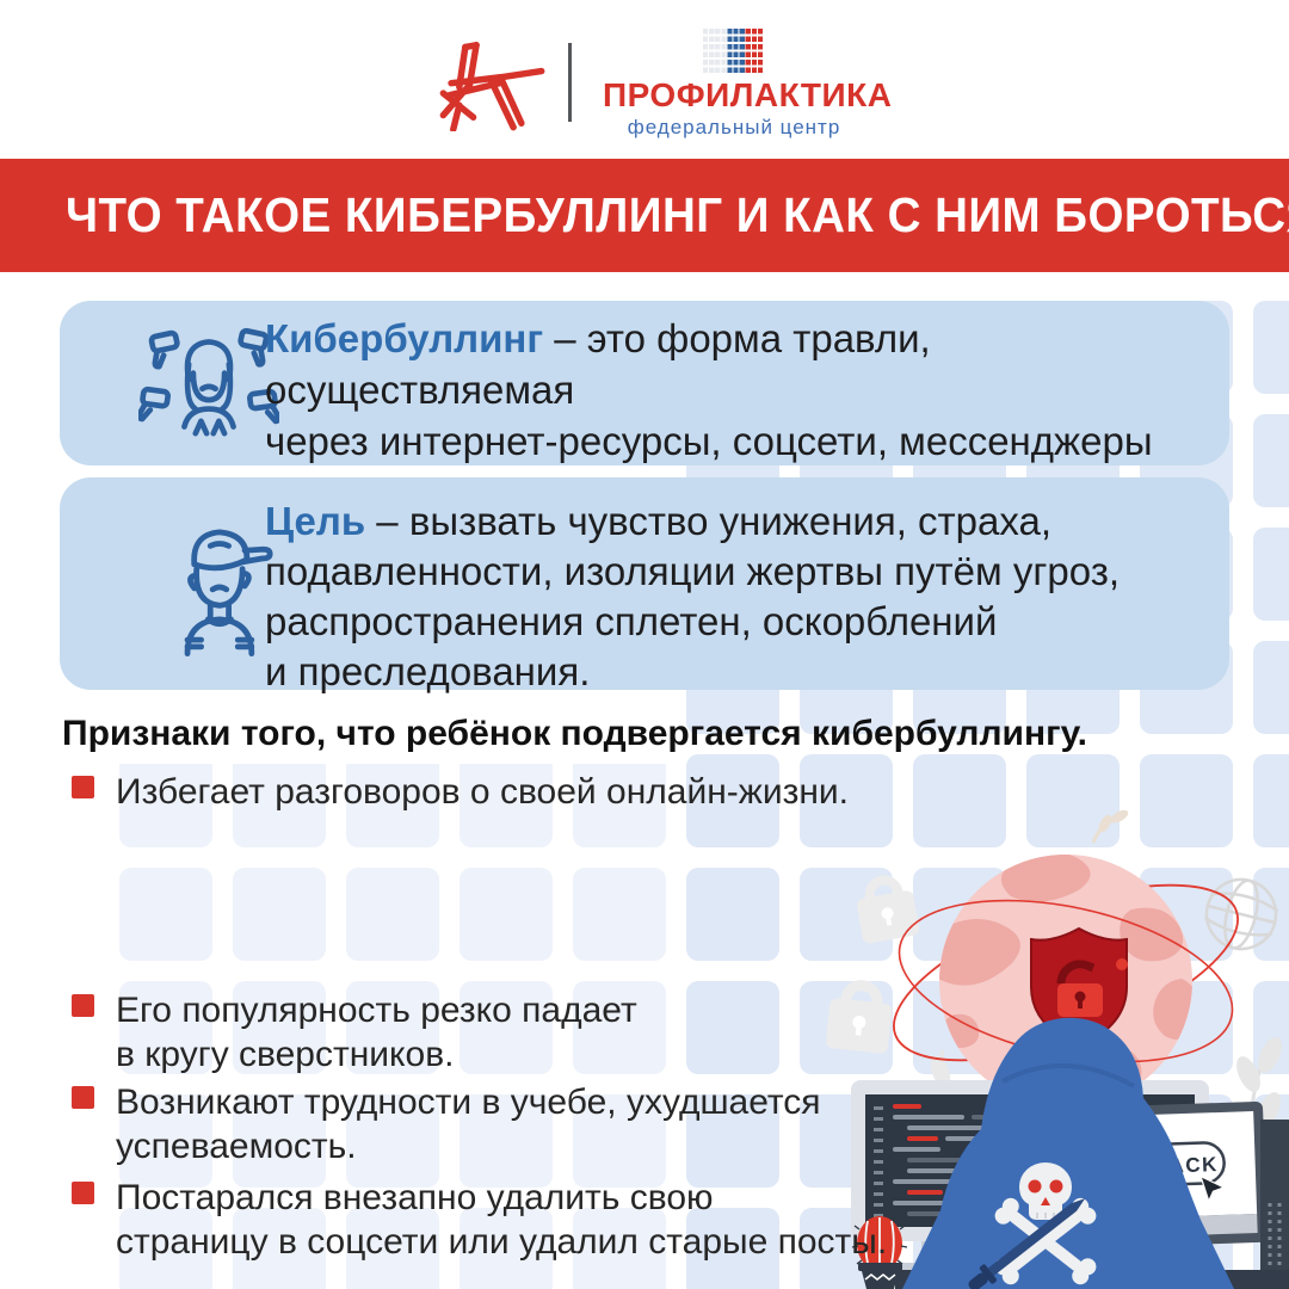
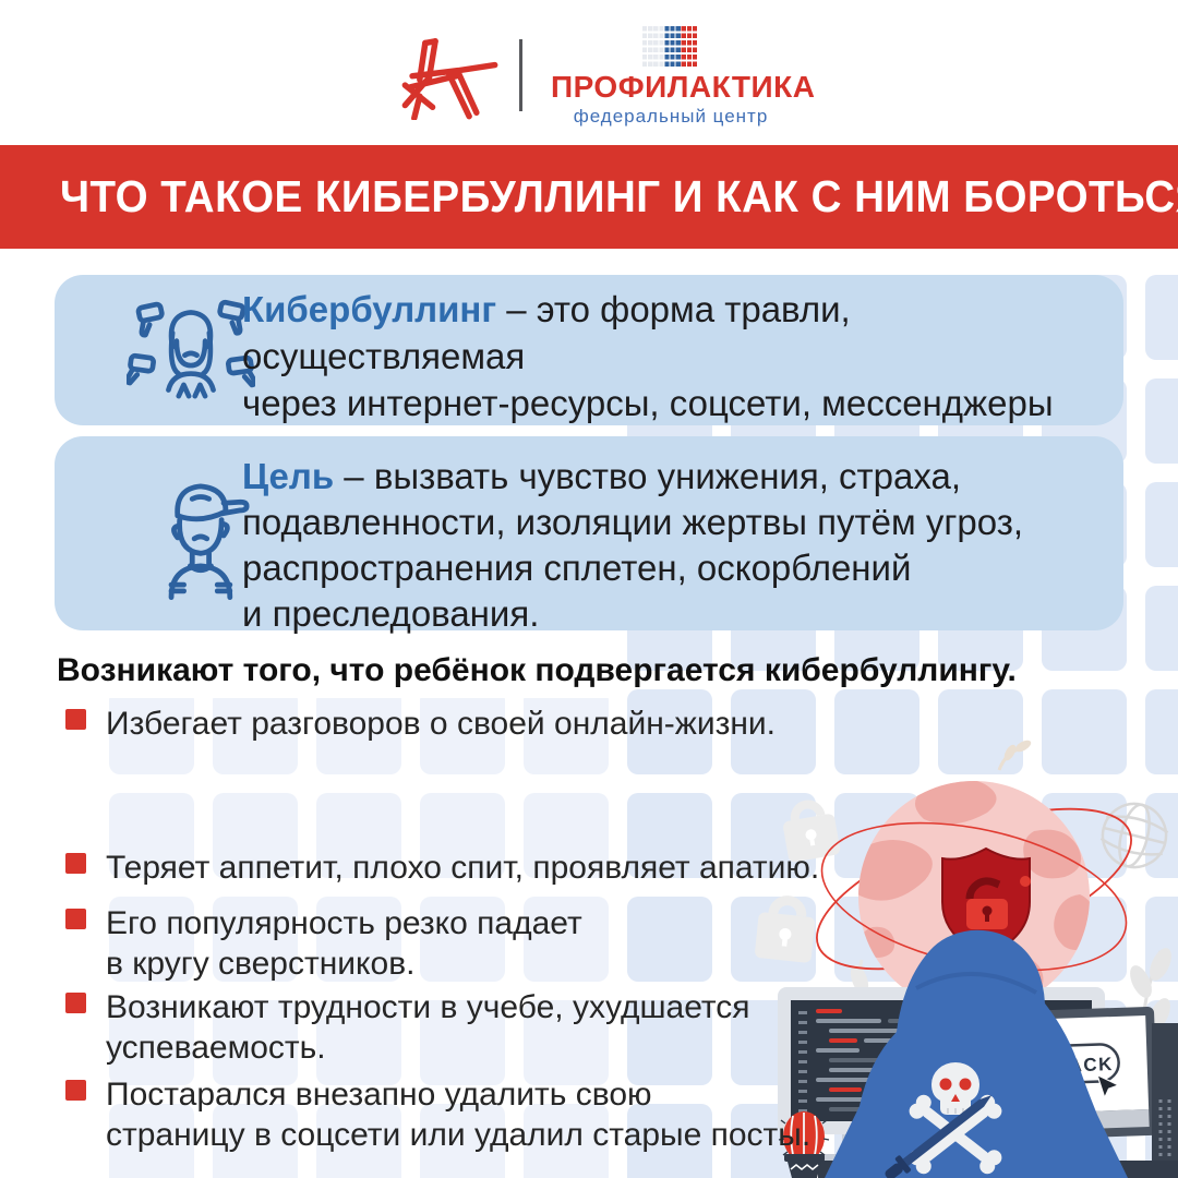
  ПРОФИЛАКТИКА
  федеральный центр
  ЧТО ТАКОЕ КИБЕРБУЛЛИНГ И КАК С НИМ БОРОТЬС
  Кибербуллинг – это форма травли, осуществляемая
  через интернет-ресурсы, соцсети, мессенджеры
  Цель – вызвать чувство унижения, страха,
  подавленности, изоляции жертвы путём угроз,
  распространения сплетен, оскорблений
  и преследования.
- Признаки того, что ребёнок подвергается кибербуллингу.
+ Возникают того, что ребёнок подвергается кибербуллингу.
  Избегает разговоров о своей онлайн-жизни.
+ Теряет аппетит, плохо спит, проявляет апатию.
  Его популярность резко падает
  в кругу сверстников.
  Возникают трудности в учебе, ухудшается
  успеваемость.
  Постарался внезапно удалить свою
  страницу в соцсети или удалил старые посты.
